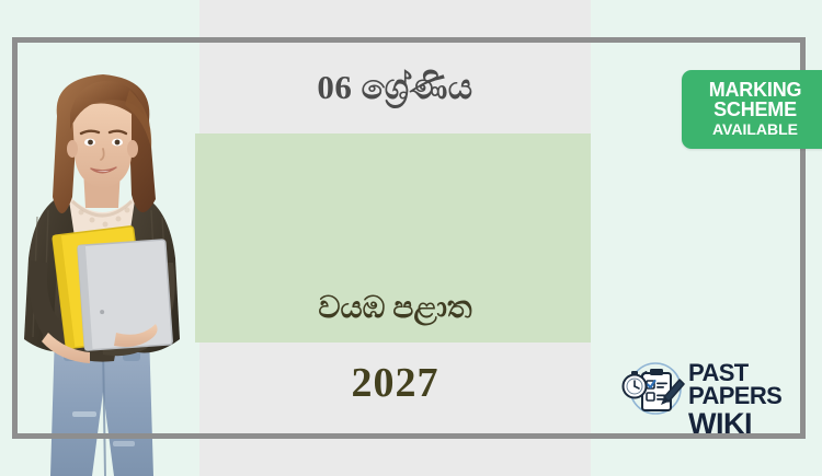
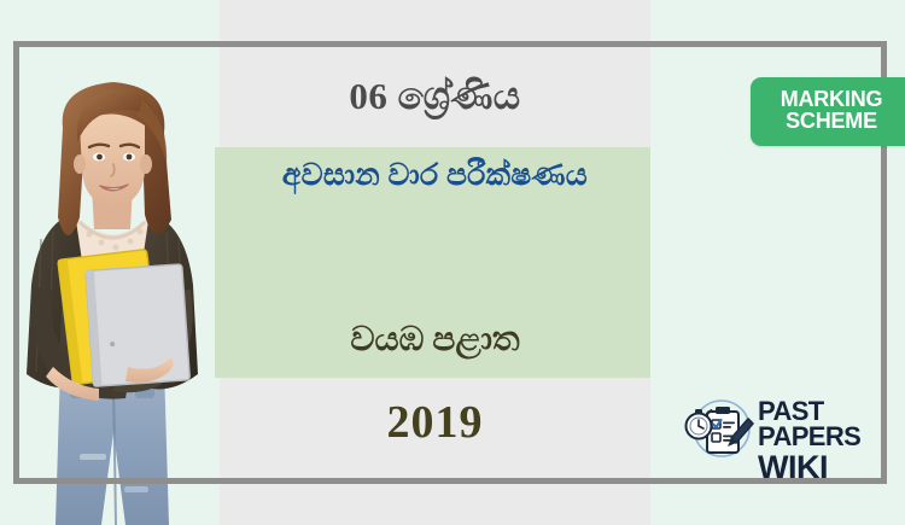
  06 ශ්‍රේණිය
+ අවසාන වාර පරීක්ෂණය
  වයඹ පළාත
- 2027
+ 2019
  MARKING
  SCHEME
- AVAILABLE
  PAST PAPERS
  WIKI
